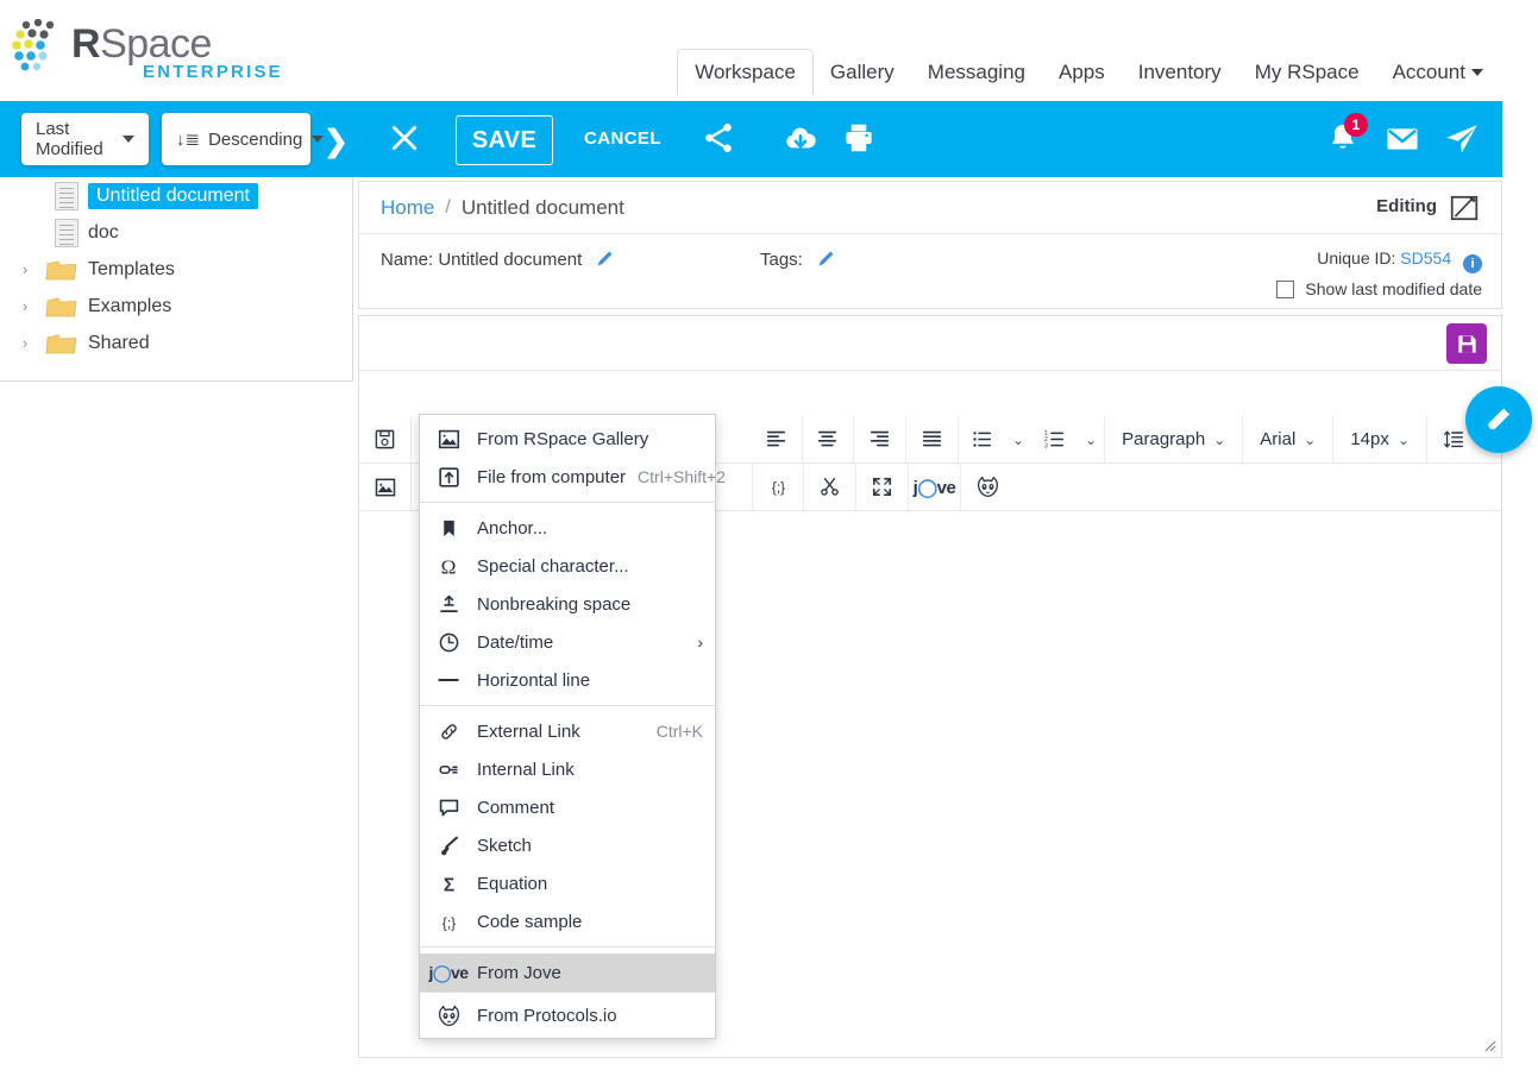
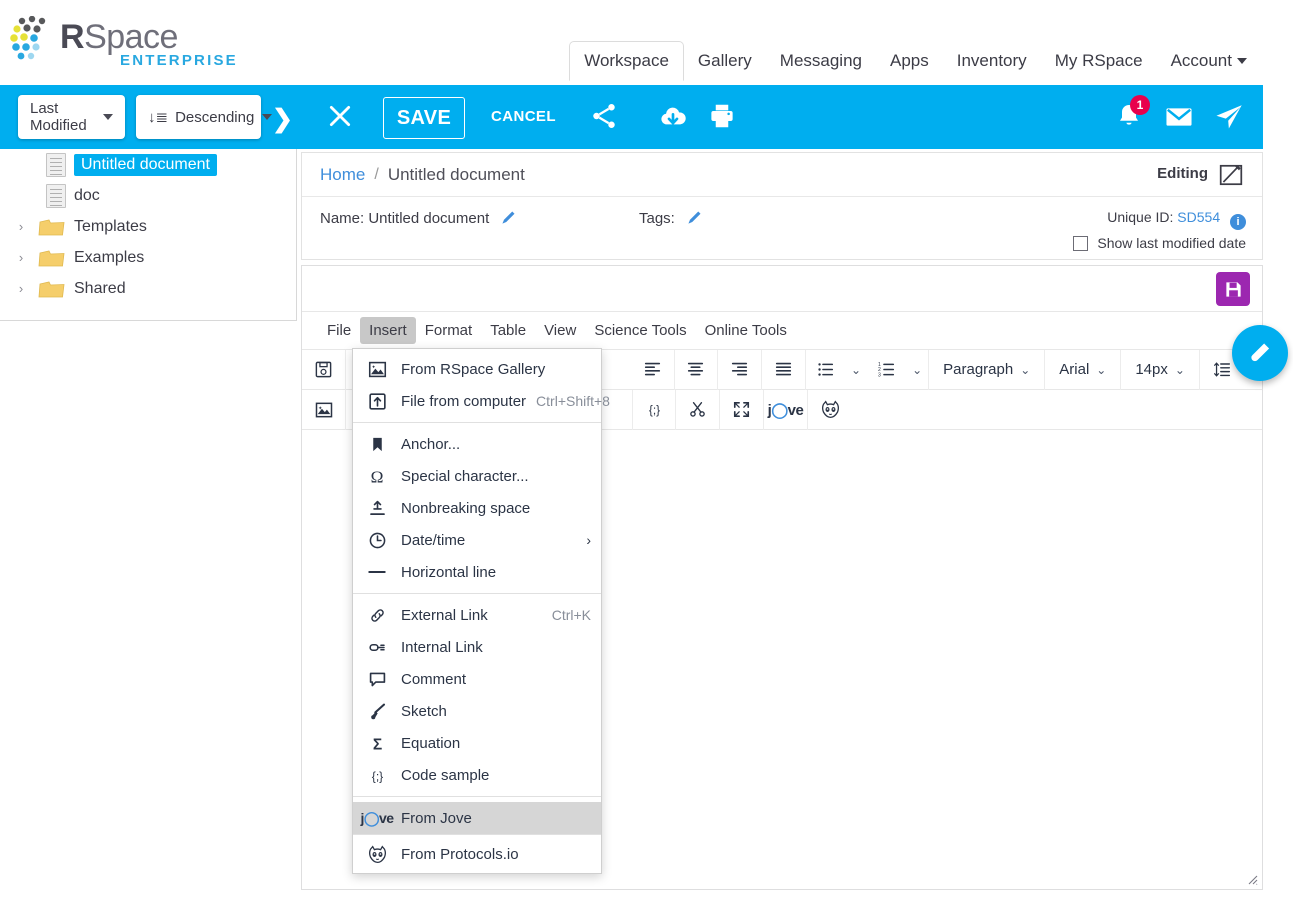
  RSpace
  ENTERPRISE
  Workspace
  Gallery
  Messaging
  Apps
  Inventory
  My RSpace
  Account
  Last Modified
  ↓≣
  Descending
  ❯
  Untitled document
  doc
  ›
  Templates
  ›
  Examples
  ›
  Shared
  SAVE
  CANCEL
  1
  Home
  /
  Untitled document
  Editing
  Name: Untitled document
  Tags:
  Unique ID: SD554 i
  Show last modified date
+ File
+ Insert
+ Format
+ Table
+ View
+ Science Tools
+ Online Tools
  ⌄
  ⌄
  Paragraph
  ⌄
  Arial
  ⌄
  14px
  ⌄
  {;}
  j◯ve
  From RSpace Gallery
  File from computer
- Ctrl+Shift+2
+ Ctrl+Shift+8
  Anchor...
  Ω
  Special character...
  Nonbreaking space
  Date/time
  ›
  Horizontal line
  External Link
  Ctrl+K
  Internal Link
  Comment
  Sketch
  Σ
  Equation
  {;}
  Code sample
  j
  ◯
  ve
  From Jove
  From Protocols.io
